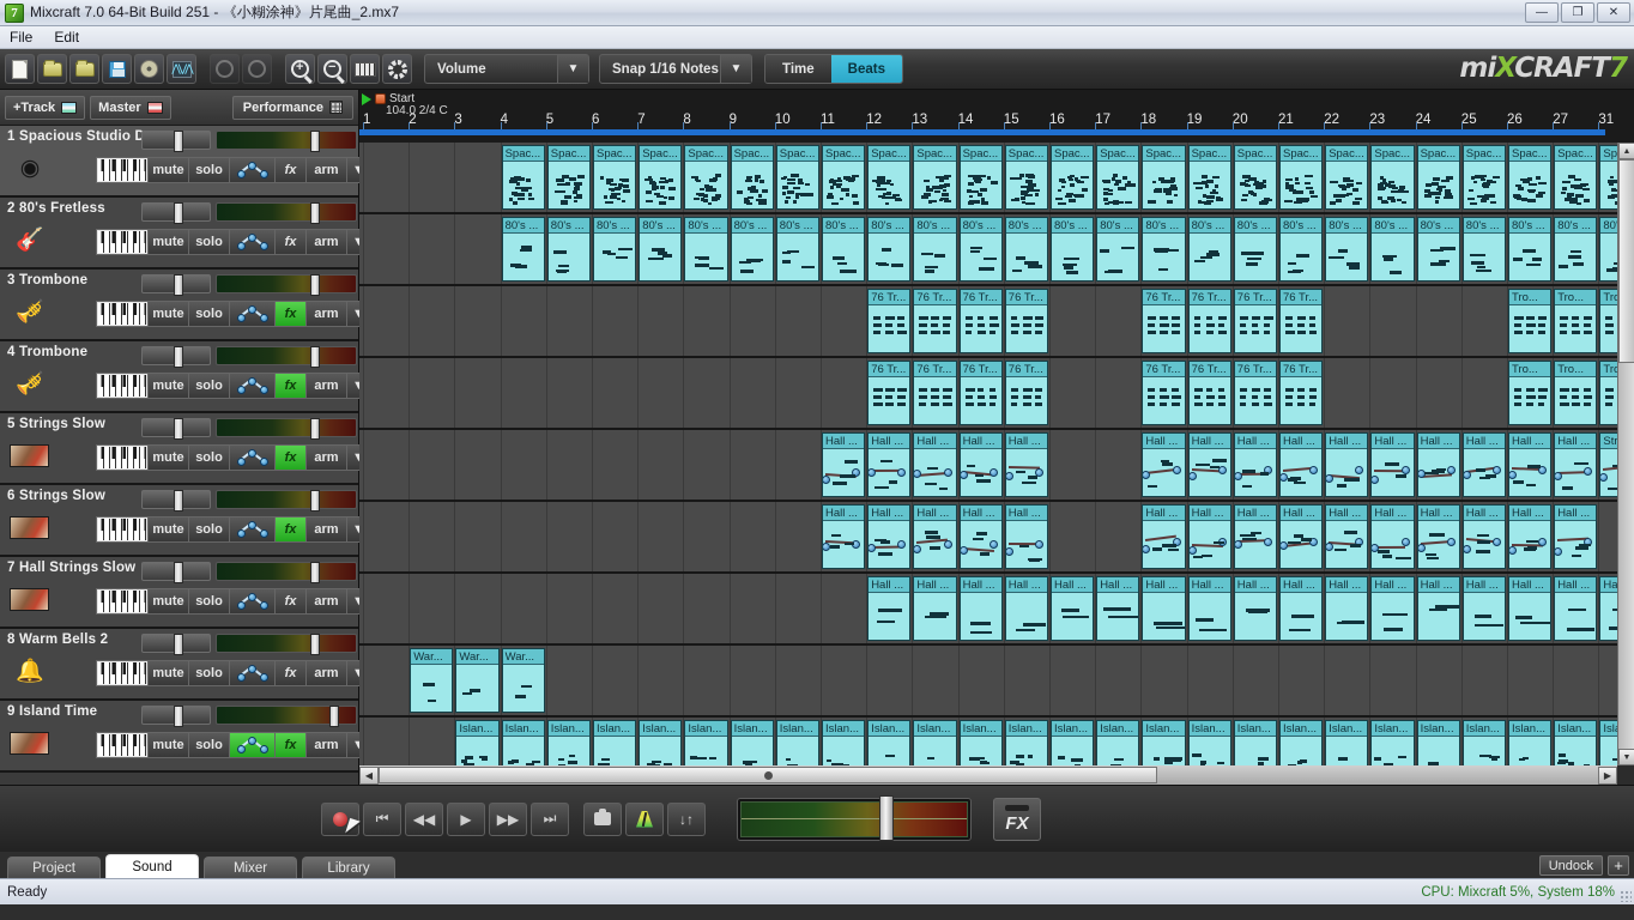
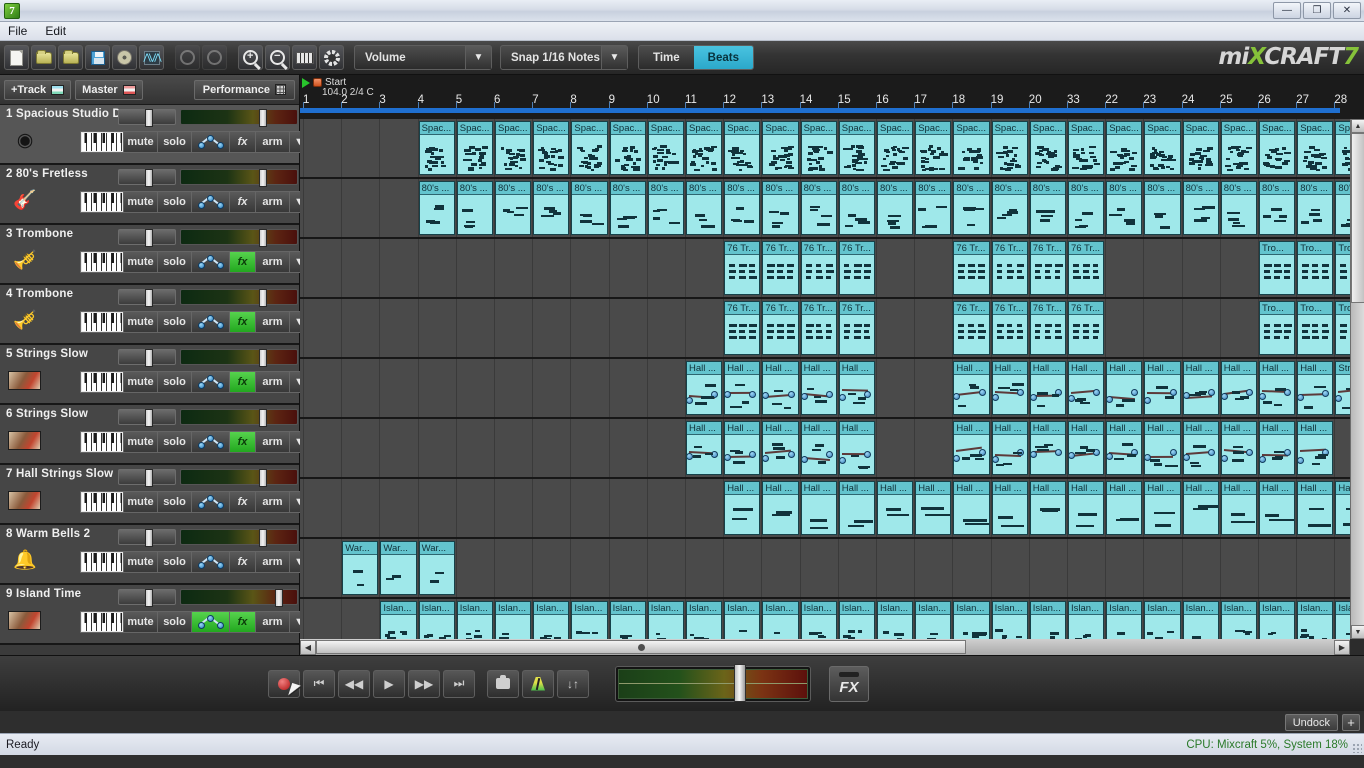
  7
- Mixcraft 7.0 64-Bit Build 251 - 《小糊涂神》片尾曲_2.mx7
  —
  ❐
  ✕
  File
  Edit
  ⋀⋁⋀
  +
  −
  Volume
  ▼
  Snap 1/16 Notes
  ▼
  Time
  Beats
  miXCRAFT7
  +Track
  Master
  Performance
  1 Spacious Studio D
  ◉
  mute
  solo
  fx
  arm
  2 80's Fretless
  🎸
  mute
  solo
  fx
  arm
  3 Trombone
  🎺
  mute
  solo
  fx
  arm
  4 Trombone
  🎺
  mute
  solo
  fx
  arm
  5 Strings Slow
  mute
  solo
  fx
  arm
  6 Strings Slow
  mute
  solo
  fx
  arm
  7 Hall Strings Slow
  mute
  solo
  fx
  arm
  8 Warm Bells 2
  🔔
  mute
  solo
  fx
  arm
  9 Island Time
  mute
  solo
  fx
  arm
  Start
  104.0 2/4 C
  1
  2
  3
  4
  5
  6
  7
  8
  9
  10
  11
  12
  13
  14
  15
  16
  17
  18
  19
  20
- 21
+ 33
  22
  23
  24
  25
  26
  27
- 31
+ 28
  Spac...
  Spac...
  Spac...
  Spac...
  Spac...
  Spac...
  Spac...
  Spac...
  Spac...
  Spac...
  Spac...
  Spac...
  Spac...
  Spac...
  Spac...
  Spac...
  Spac...
  Spac...
  Spac...
  Spac...
  Spac...
  Spac...
  Spac...
  Spac...
  80's ...
  80's ...
  80's ...
  80's ...
  80's ...
  80's ...
  80's ...
  80's ...
  80's ...
  80's ...
  80's ...
  80's ...
  80's ...
  80's ...
  80's ...
  80's ...
  80's ...
  80's ...
  80's ...
  80's ...
  80's ...
  80's ...
  80's ...
  80's ...
  76 Tr...
  76 Tr...
  76 Tr...
  76 Tr...
  76 Tr...
  76 Tr...
  76 Tr...
  76 Tr...
  Tro...
  Tro...
  76 Tr...
  76 Tr...
  76 Tr...
  76 Tr...
  76 Tr...
  76 Tr...
  76 Tr...
  76 Tr...
  Tro...
  Tro...
  Hall ...
  Hall ...
  Hall ...
  Hall ...
  Hall ...
  Hall ...
  Hall ...
  Hall ...
  Hall ...
  Hall ...
  Hall ...
  Hall ...
  Hall ...
  Hall ...
  Hall ...
  Hall ...
  Hall ...
  Hall ...
  Hall ...
  Hall ...
  Hall ...
  Hall ...
  Hall ...
  Hall ...
  Hall ...
  Hall ...
  Hall ...
  Hall ...
  Hall ...
  Hall ...
  Hall ...
  Hall ...
  Hall ...
  Hall ...
  Hall ...
  Hall ...
  Hall ...
  Hall ...
  Hall ...
  Hall ...
  Hall ...
  Hall ...
  Hall ...
  Hall ...
  Hall ...
  Hall ...
  War...
  War...
  War...
  Islan...
  Islan...
  Islan...
  Islan...
  Islan...
  Islan...
  Islan...
  Islan...
  Islan...
  Islan...
  Islan...
  Islan...
  Islan...
  Islan...
  Islan...
  Islan...
  Islan...
  Islan...
  Islan...
  Islan...
  Islan...
  Islan...
  Islan...
  Islan...
  Islan...
  ◀
  ▶
  ⏮
  ◀◀
  ▶
  ▶▶
  ⏭
  ↓↑
  FX
- Project
- Sound
- Mixer
- Library
  Undock
  +
  Ready
  CPU: Mixcraft 5%, System 18%
